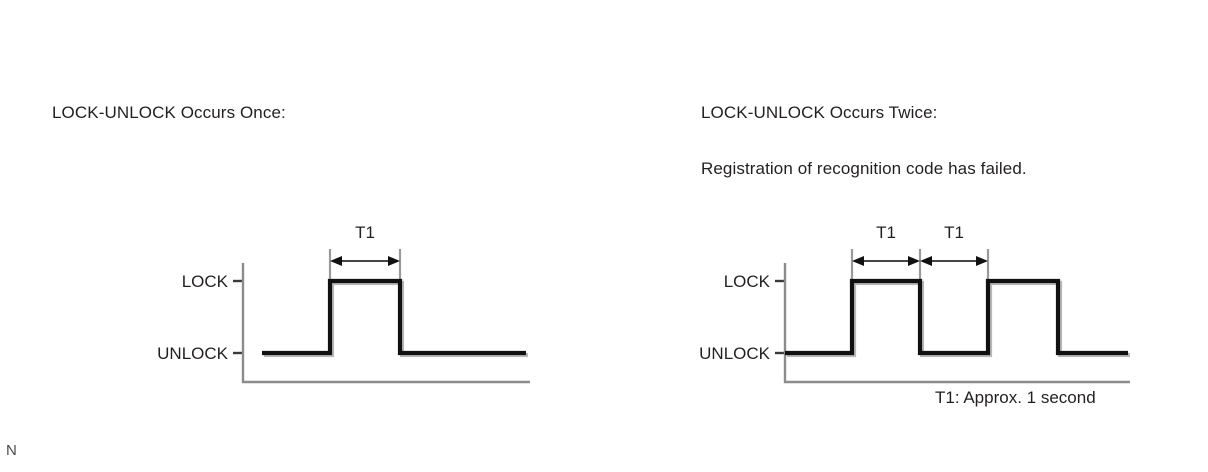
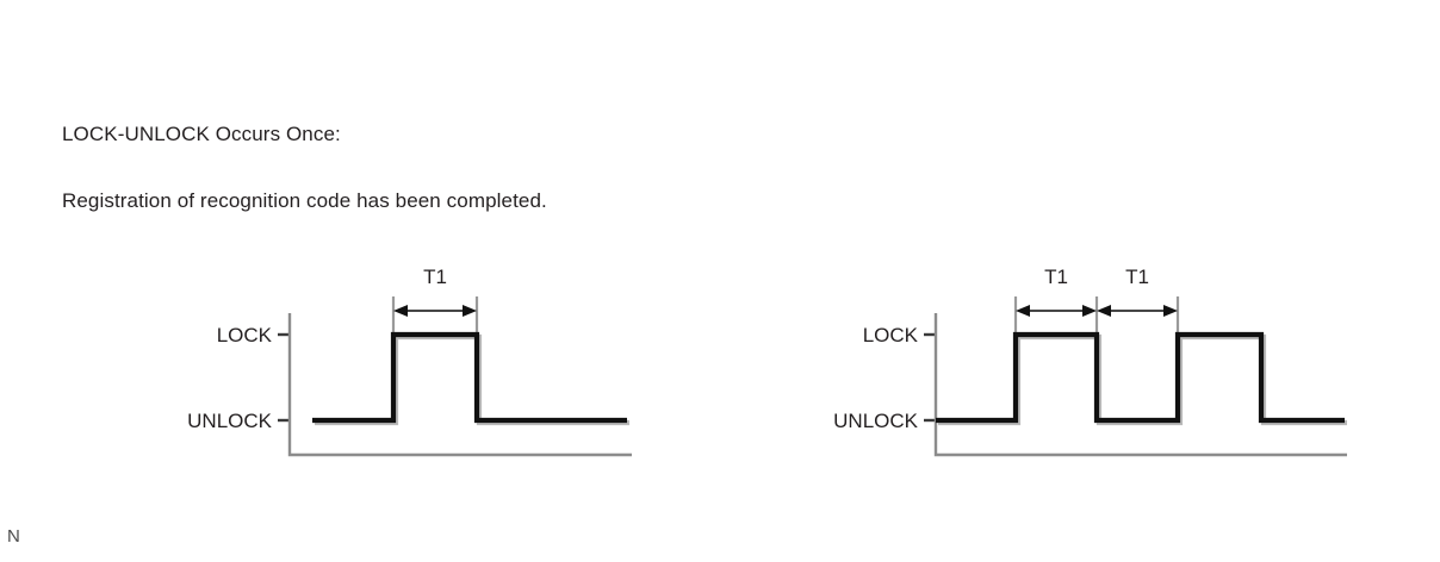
  LOCK-UNLOCK Occurs Once:
+ Registration of recognition code has been completed.
  LOCK
  UNLOCK
  T1
- LOCK-UNLOCK Occurs Twice:
- Registration of recognition code has failed.
  LOCK
  UNLOCK
  T1
  T1
- T1: Approx. 1 second
  N
